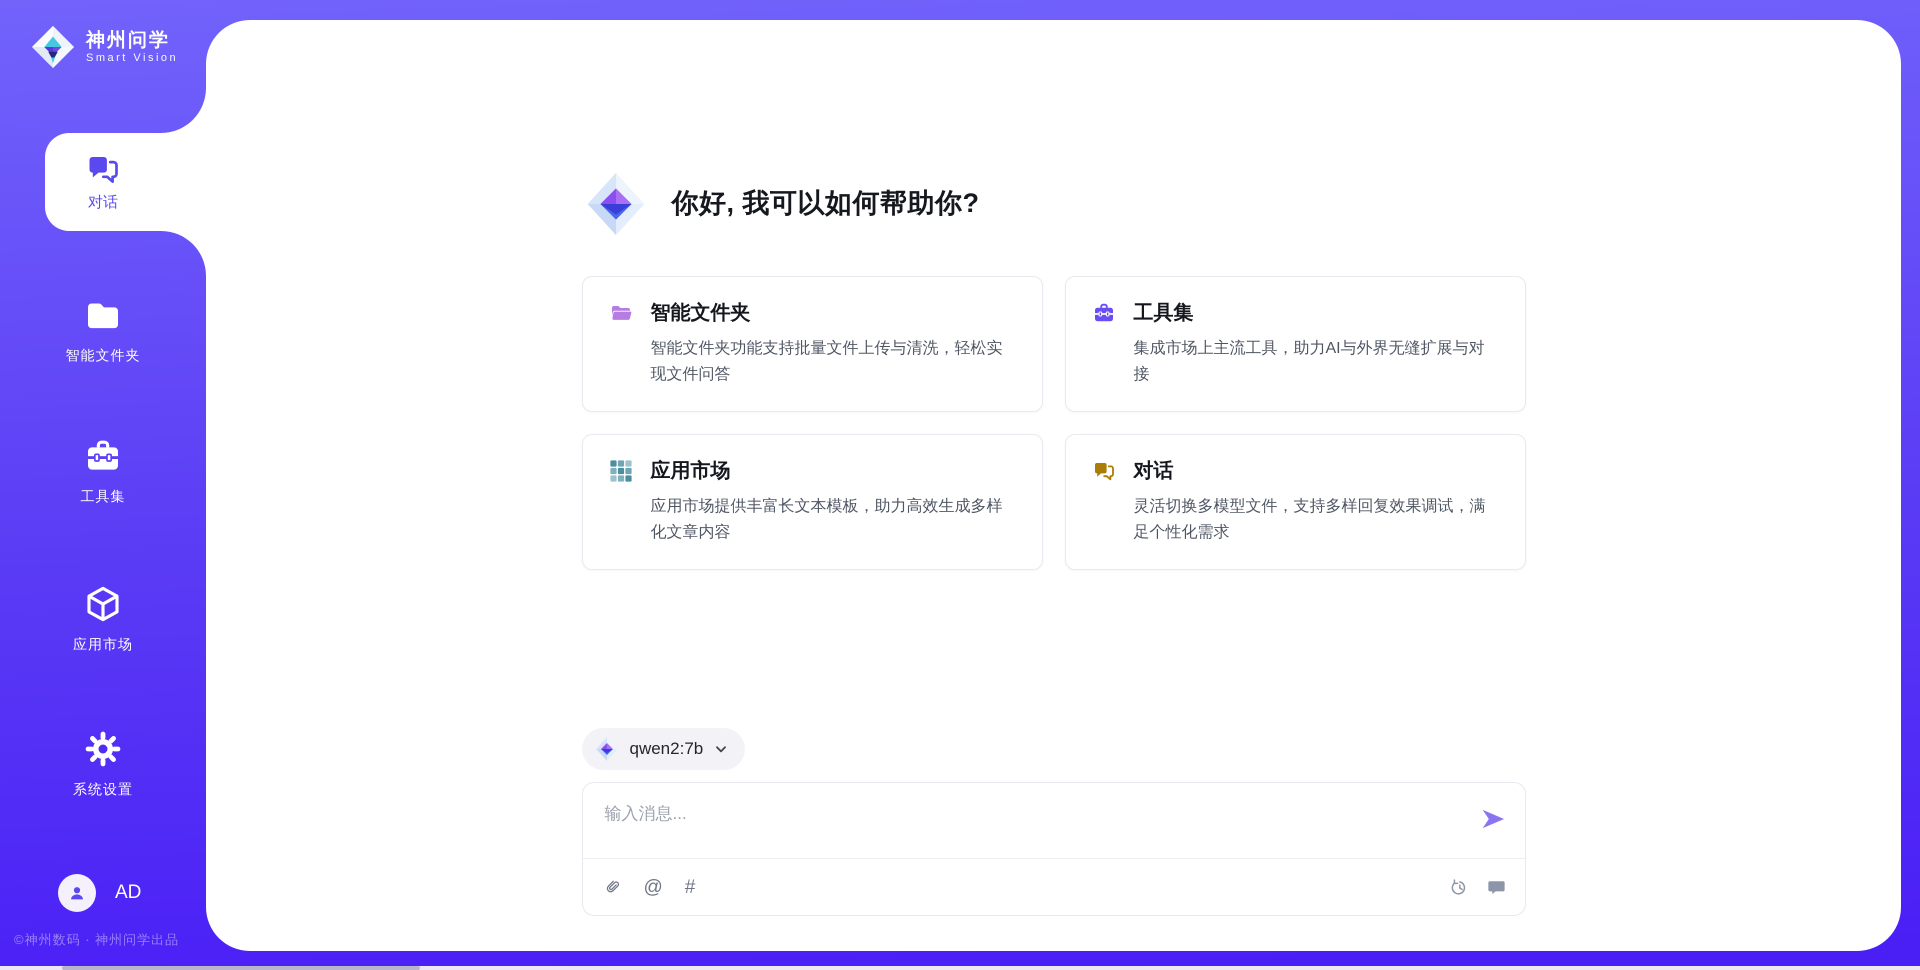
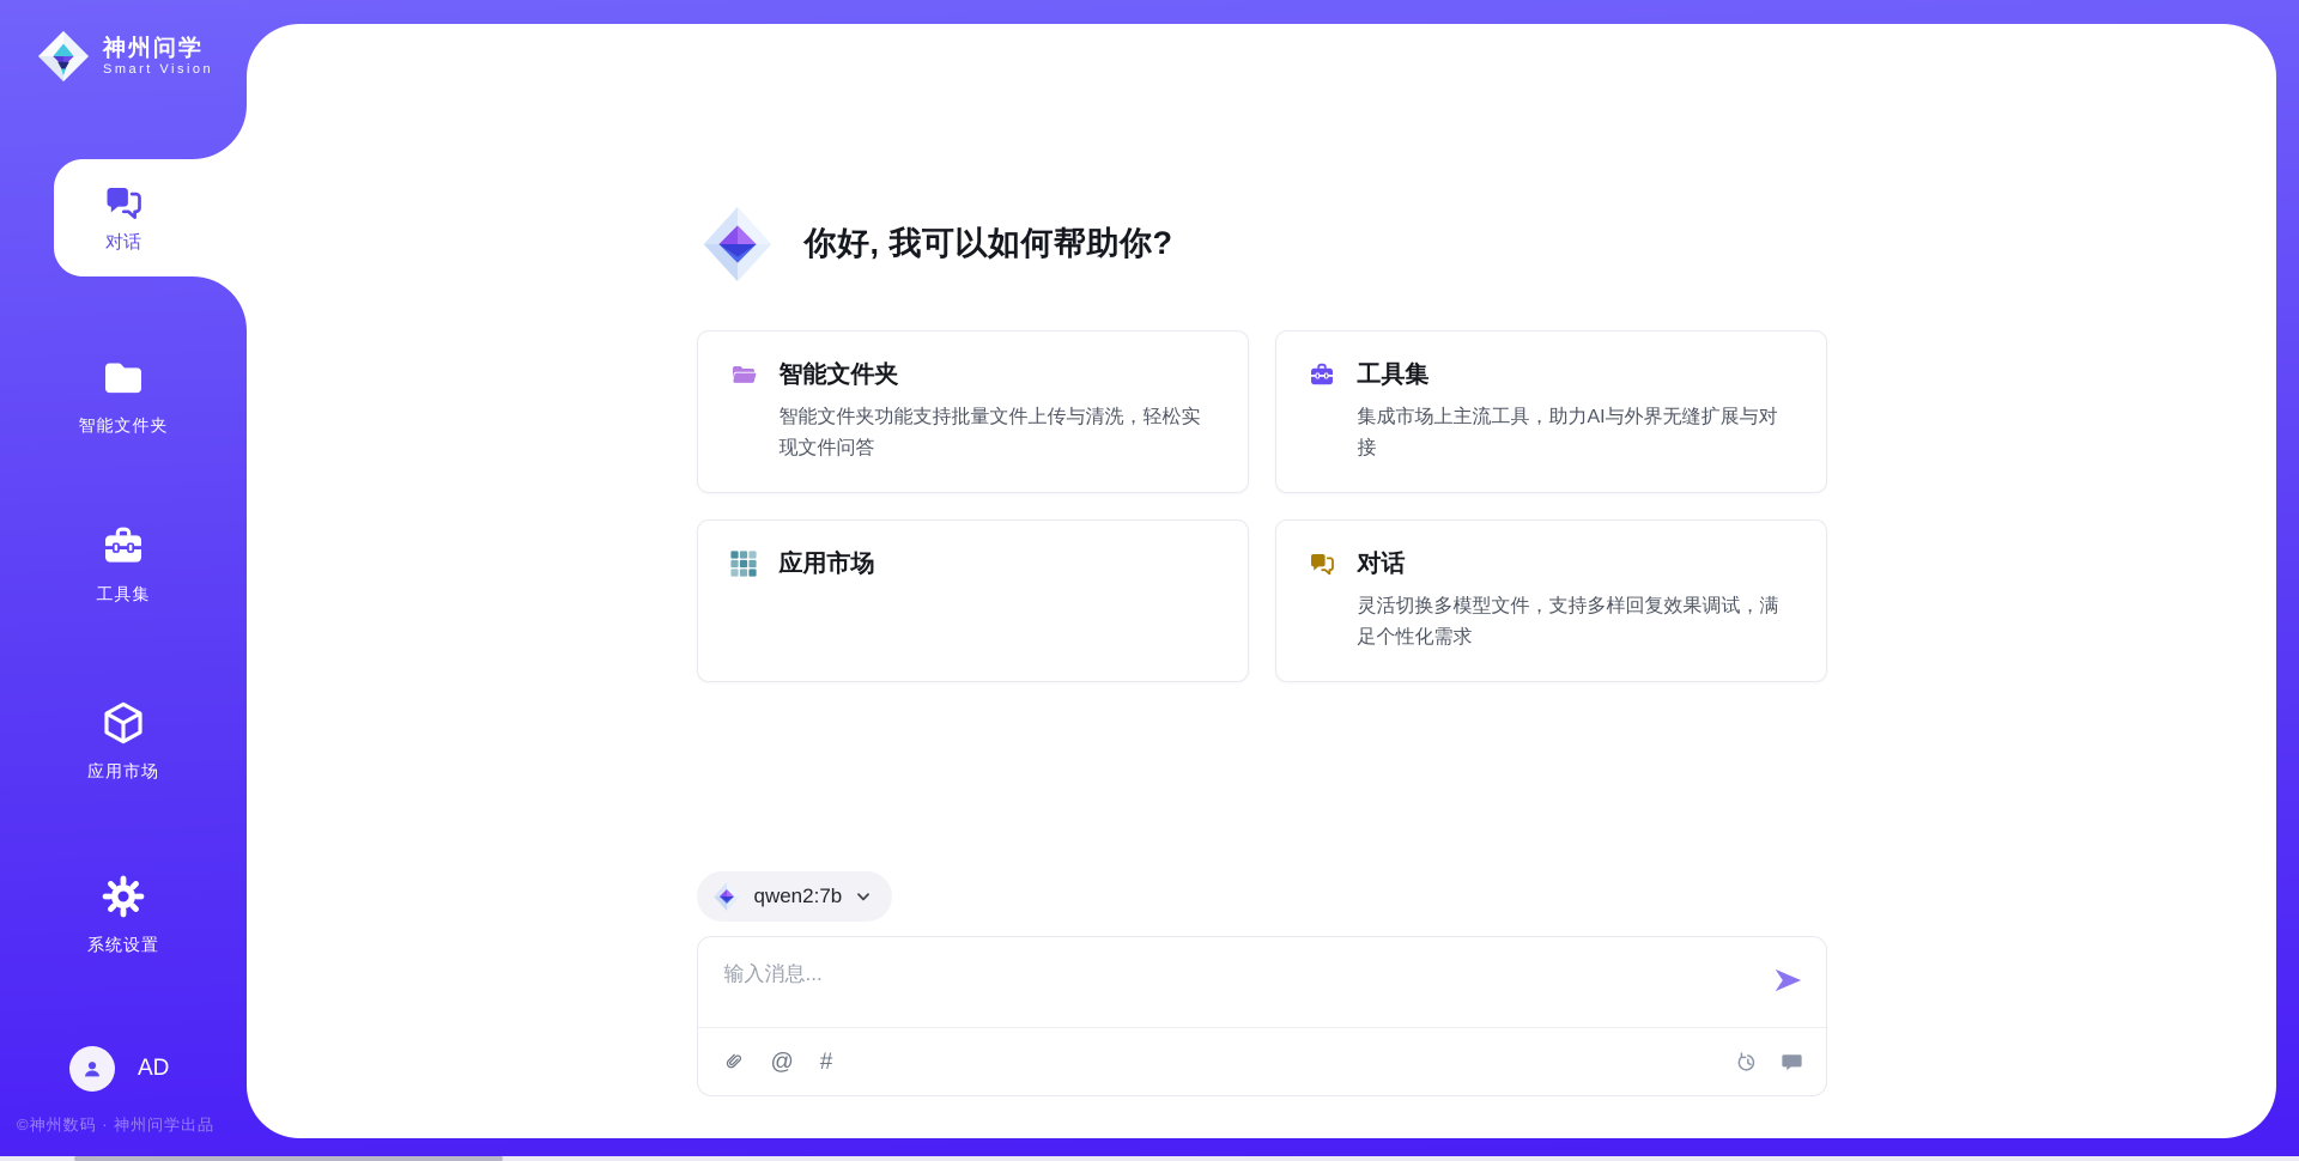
  神州问学
  Smart Vision
  对话
  智能文件夹
  工具集
  应用市场
  系统设置
  AD
  ©神州数码 · 神州问学出品
  你好, 我可以如何帮助你?
  智能文件夹
  智能文件夹功能支持批量文件上传与清洗，轻松实现文件问答
  工具集
  集成市场上主流工具，助力AI与外界无缝扩展与对接
  应用市场
- 应用市场提供丰富长文本模板，助力高效生成多样化文章内容
  对话
  灵活切换多模型文件，支持多样回复效果调试，满足个性化需求
  qwen2:7b
  输入消息...
  @
  #
